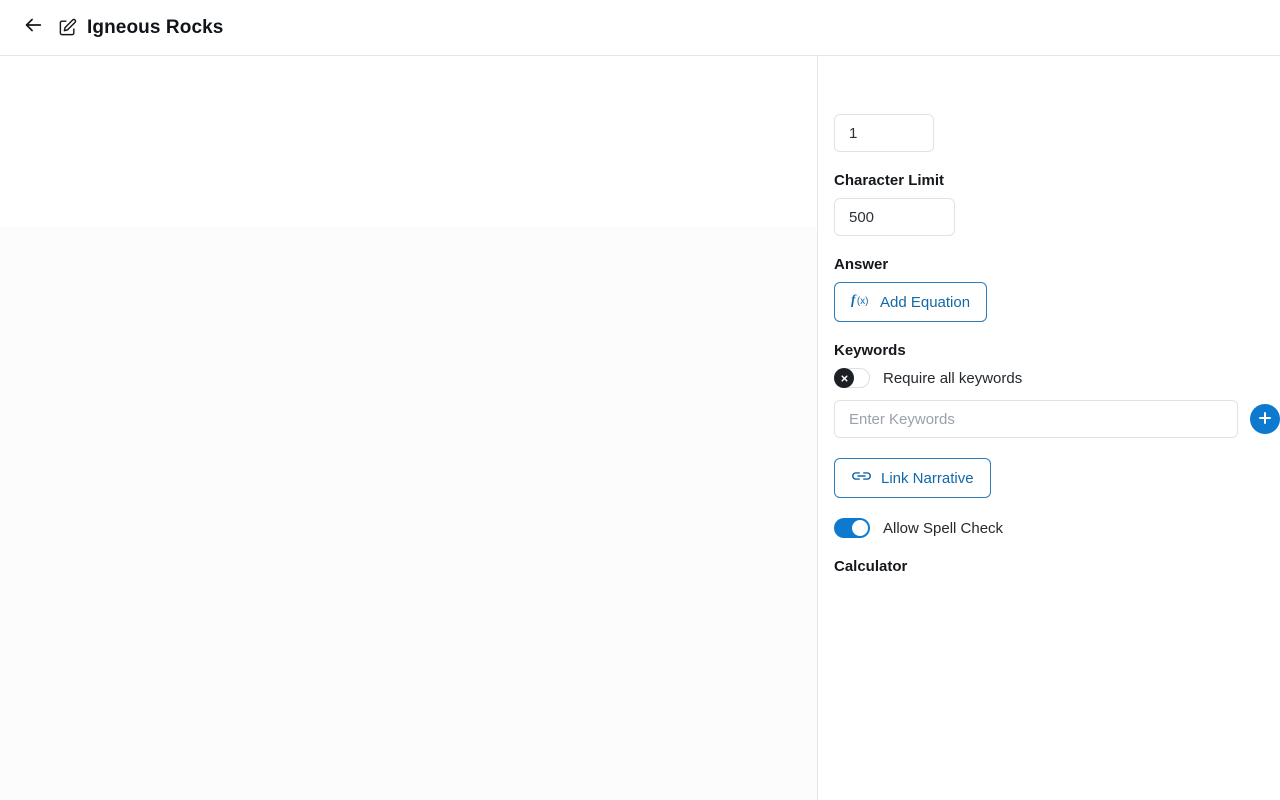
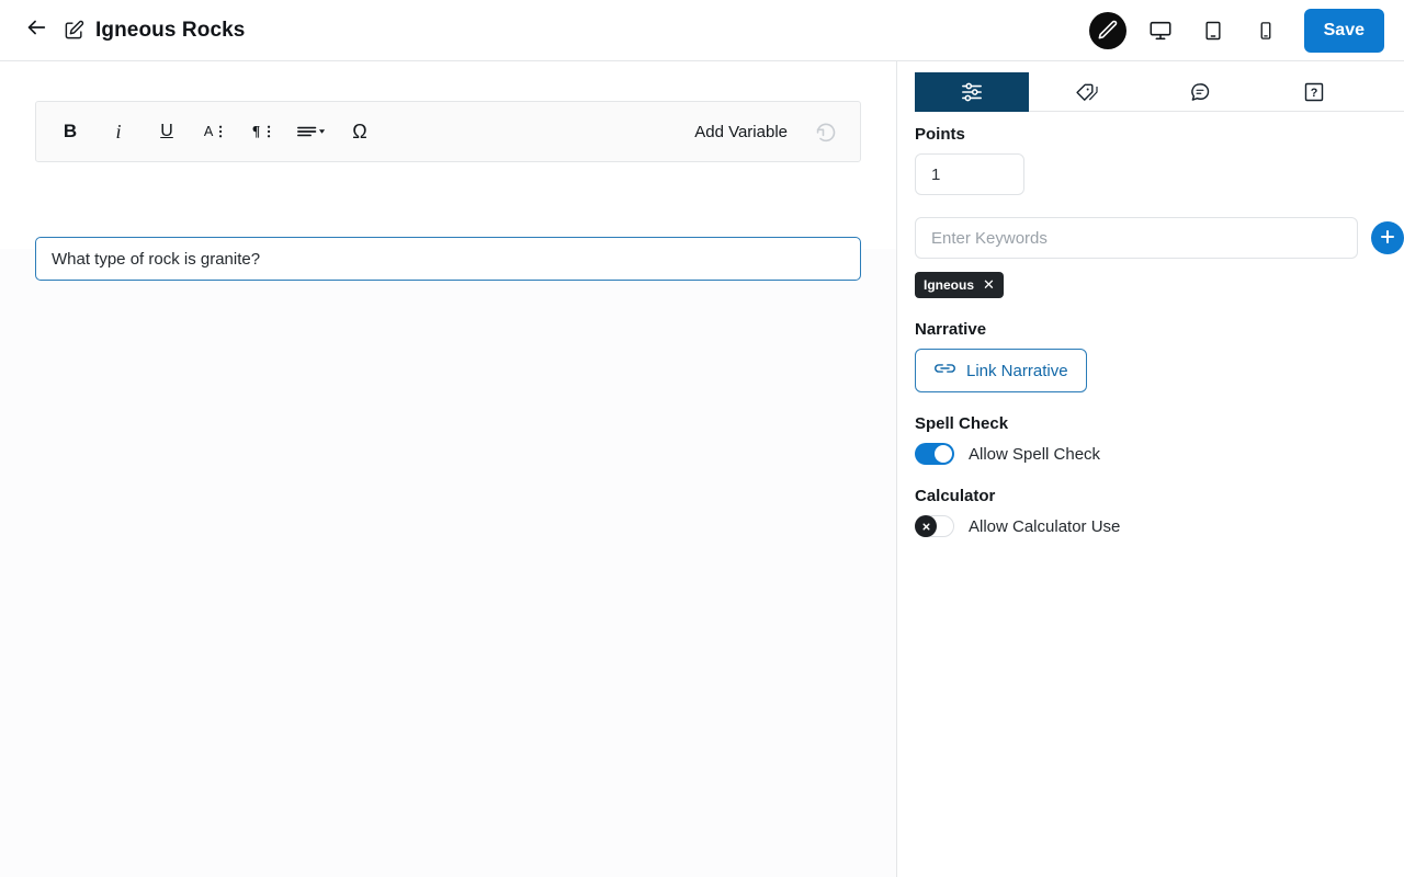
  Igneous Rocks
+ Save
+ B
+ i
+ U
+ A
+ ¶
+ Ω
+ Add Variable
+ What type of rock is granite?
+ ?
+ Points
  1
- Character Limit
- 500
- Answer
- f
- (x)
- Add Equation
- Keywords
- Require all keywords
  Enter Keywords
+ Igneous
+ ✕
+ Narrative
  Link Narrative
+ Spell Check
  Allow Spell Check
  Calculator
+ Allow Calculator Use
